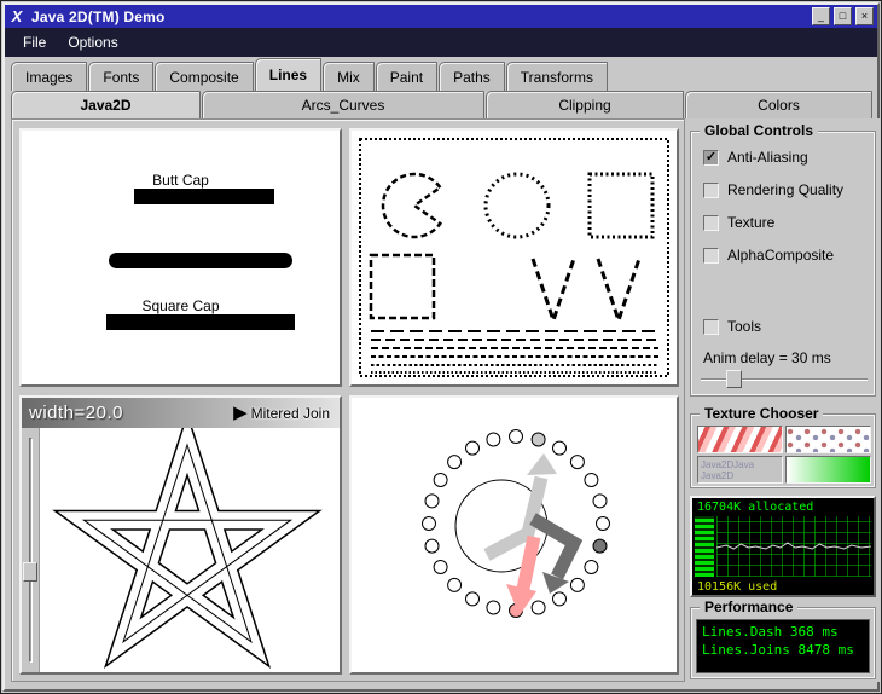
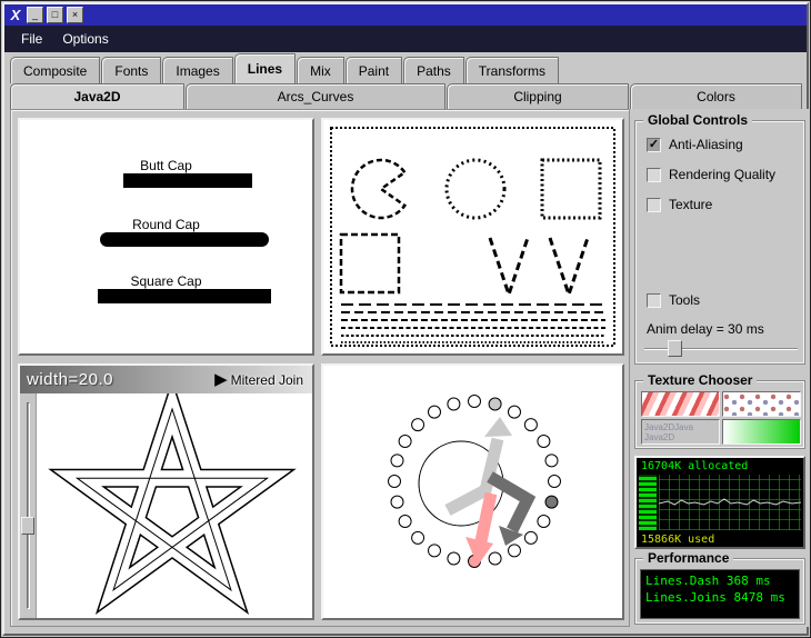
  X
- Java 2D(TM) Demo
  _
  □
  ×
  File
  Options
- Images
+ Composite
  Fonts
- Composite
+ Images
  Lines
  Mix
  Paint
  Paths
  Transforms
  Java2D
  Arcs_Curves
  Clipping
  Colors
  Butt Cap
+ Round Cap
  Square Cap
  width=20.0
  ▶
  Mitered Join
  Global Controls
  ✓
  Anti-Aliasing
  Rendering Quality
  Texture
- AlphaComposite
  Tools
  Anim delay = 30 ms
  Texture Chooser
  Java2DJava
  Java2D
  16704K allocated
- 10156K used
+ 15866K used
  Performance
  Lines.Dash 368 ms
  Lines.Joins 8478 ms
